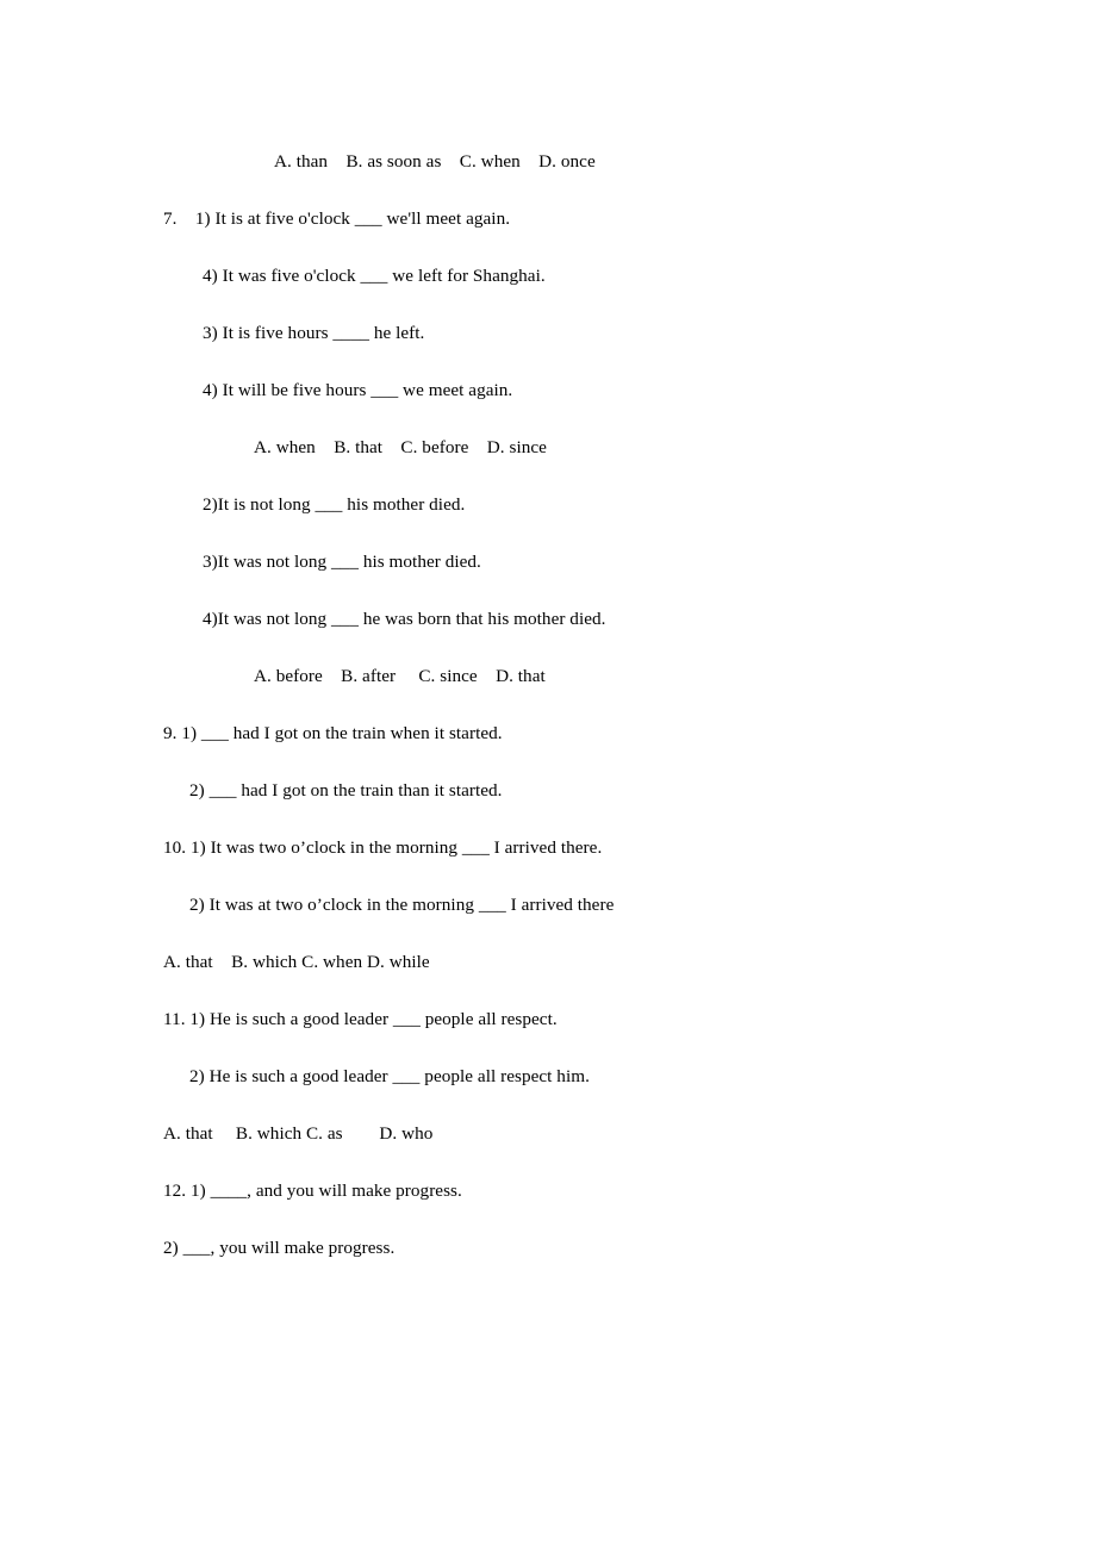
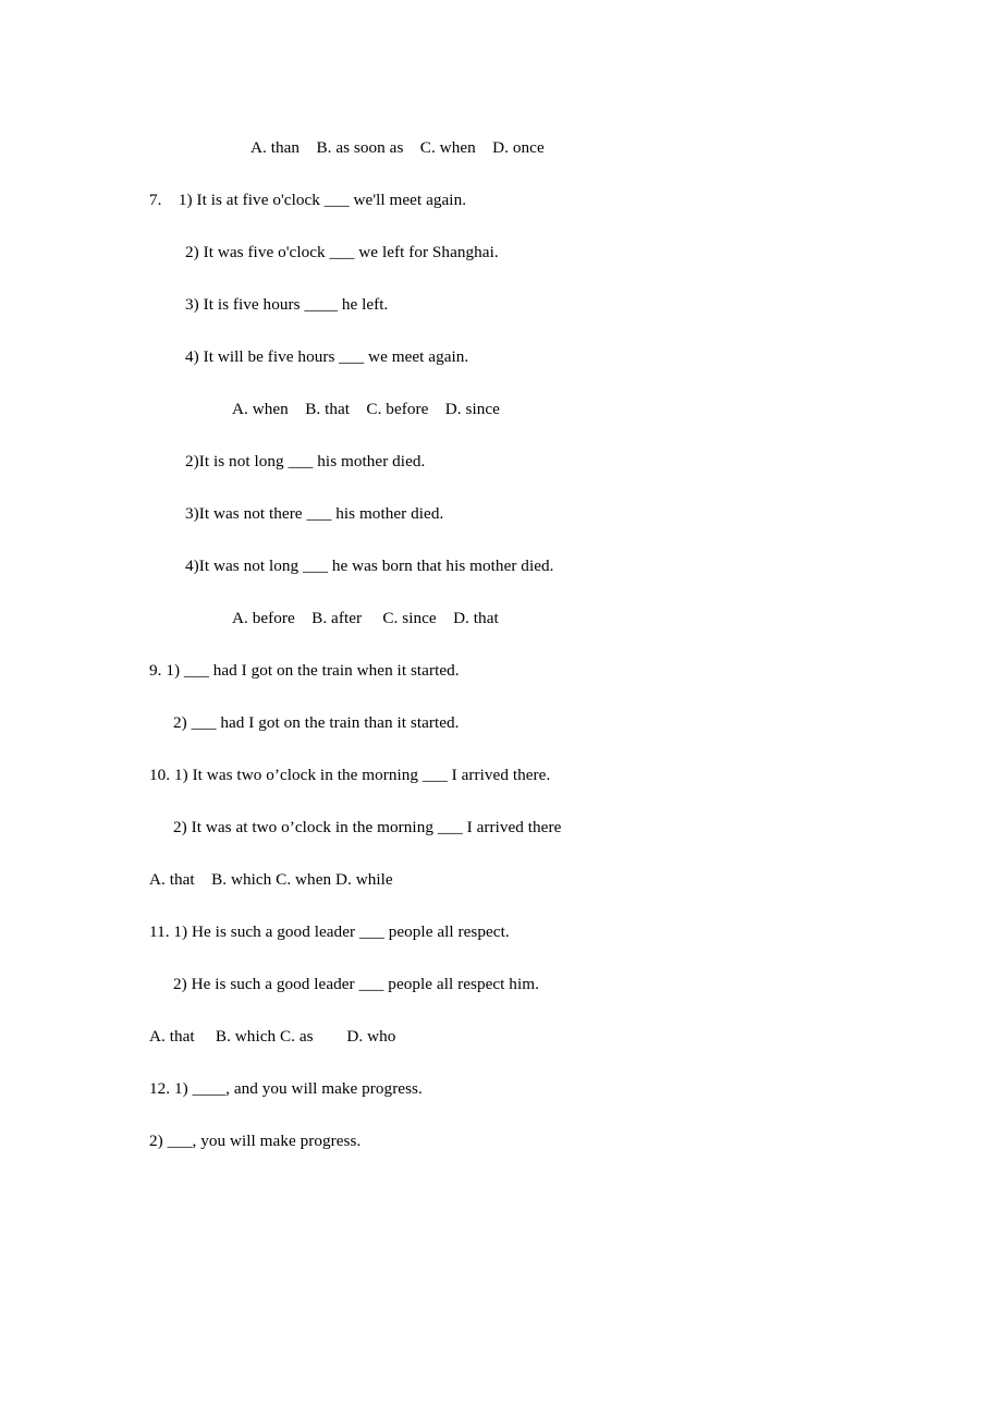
  A. than B. as soon as C. when D. once
  7. 1) It is at five o'clock ___ we'll meet again.
- 4) It was five o'clock ___ we left for Shanghai.
+ 2) It was five o'clock ___ we left for Shanghai.
  3) It is five hours ____ he left.
  4) It will be five hours ___ we meet again.
  A. when B. that C. before D. since
  2)It is not long ___ his mother died.
- 3)It was not long ___ his mother died.
+ 3)It was not there ___ his mother died.
  4)It was not long ___ he was born that his mother died.
  A. before B. after C. since D. that
  9. 1) ___ had I got on the train when it started.
  2) ___ had I got on the train than it started.
  10. 1) It was two o’clock in the morning ___ I arrived there.
  2) It was at two o’clock in the morning ___ I arrived there
  A. that B. which C. when D. while
  11. 1) He is such a good leader ___ people all respect.
  2) He is such a good leader ___ people all respect him.
  A. that B. which C. as D. who
  12. 1) ____, and you will make progress.
  2) ___, you will make progress.
